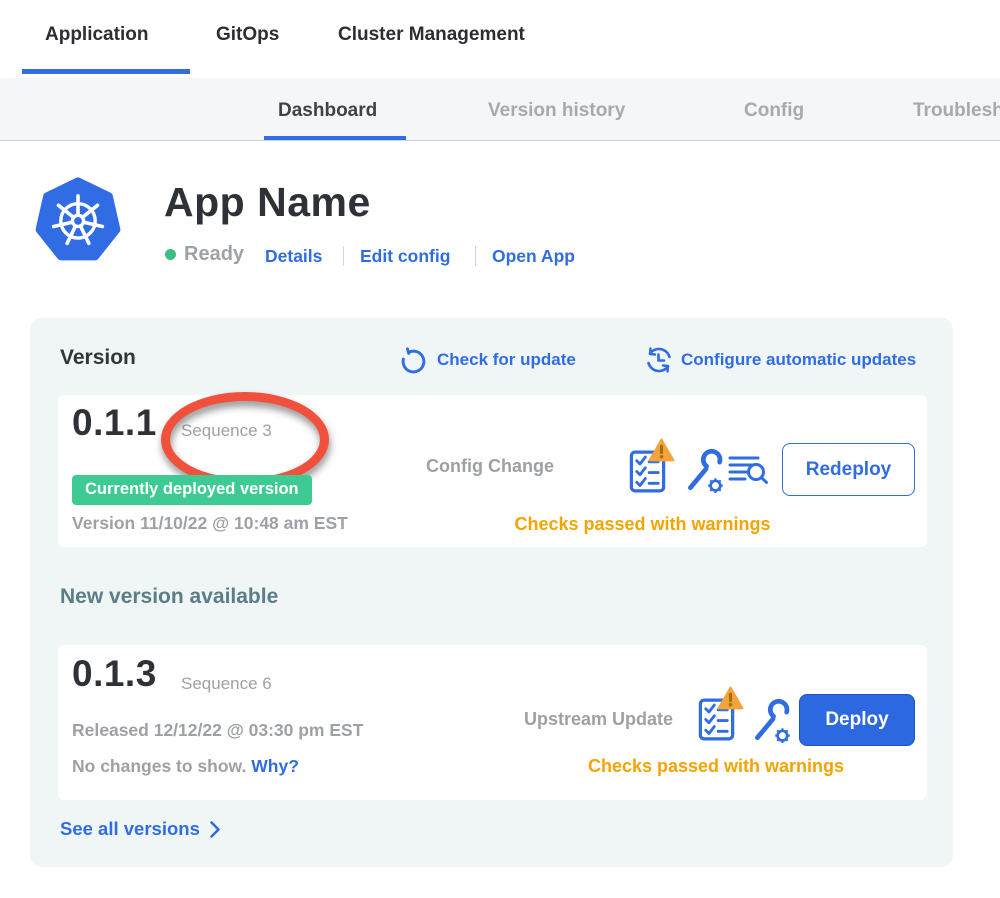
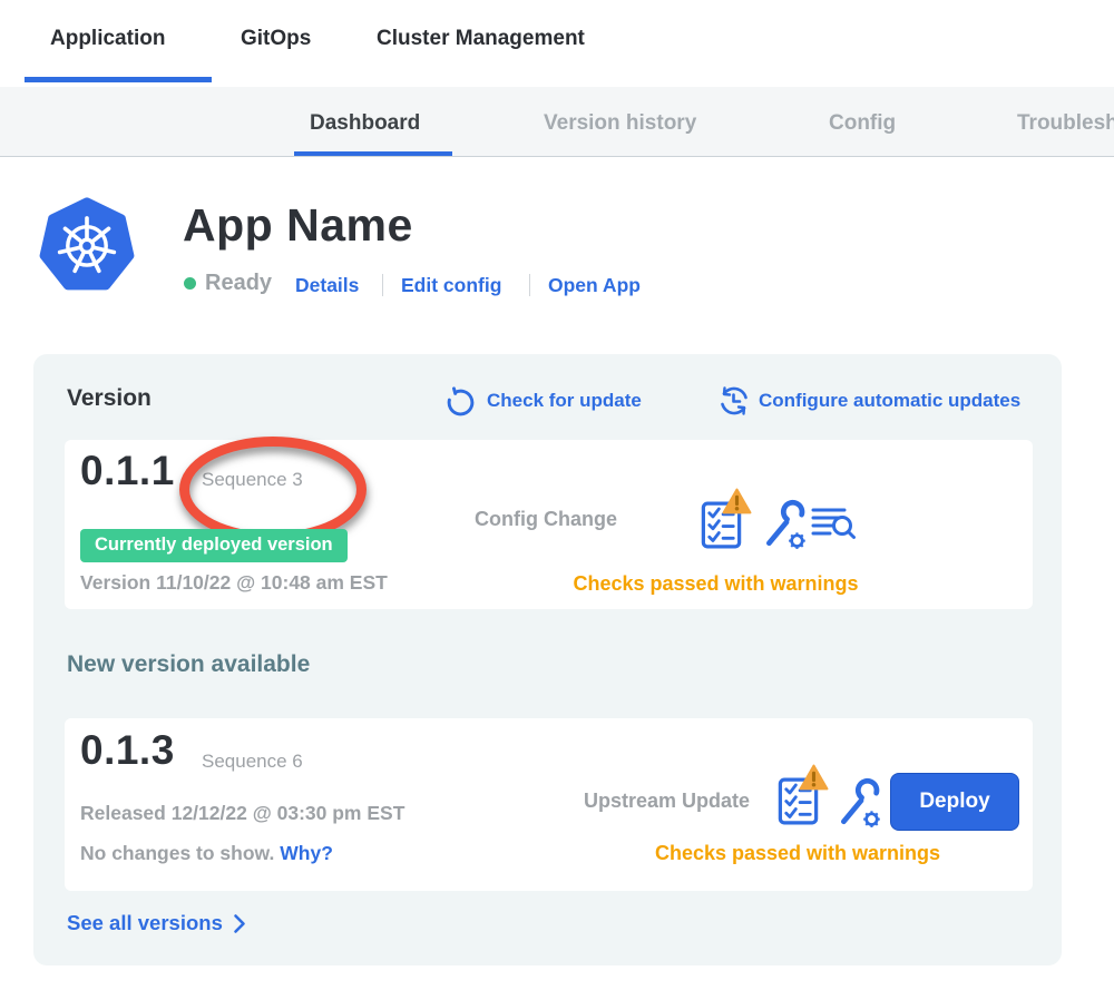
  Application
  GitOps
  Cluster Management
  Dashboard
  Version history
  Config
  Troublesh
  App Name
  Ready
  Details
  Edit config
  Open App
  Version
  Check for update
  Configure automatic updates
  0.1.1
  Sequence 3
  Currently deployed version
  Version 11/10/22 @ 10:48 am EST
  Config Change
- Redeploy
  Checks passed with warnings
  New version available
  0.1.3
  Sequence 6
  Released 12/12/22 @ 03:30 pm EST
  No changes to show. Why?
  Upstream Update
  Deploy
  Checks passed with warnings
  See all versions
